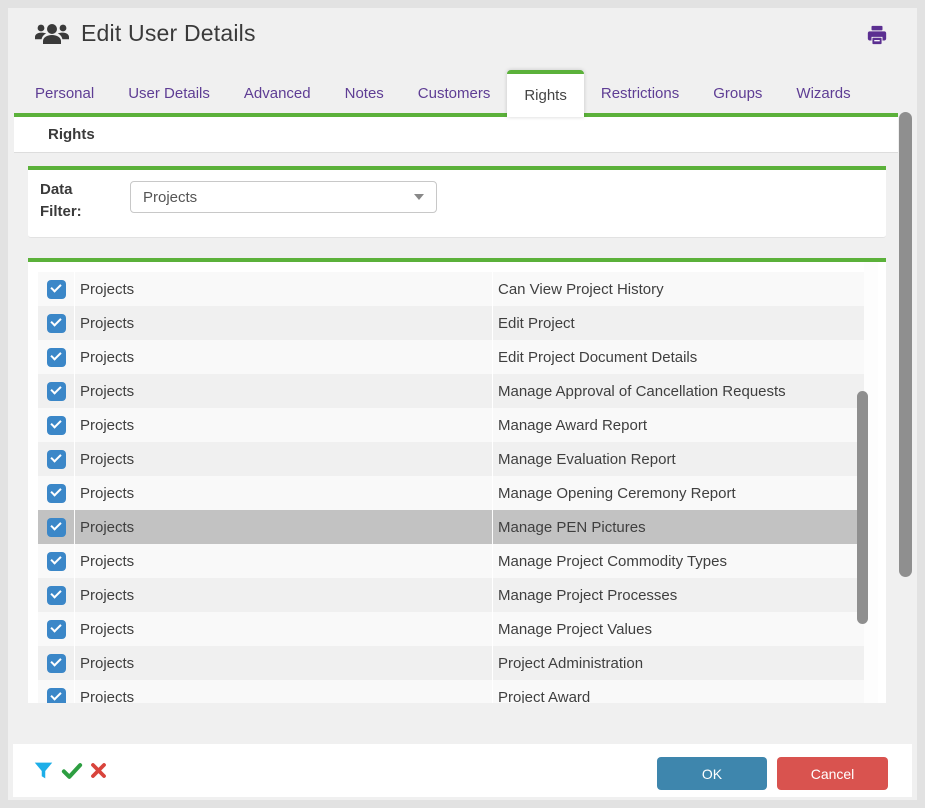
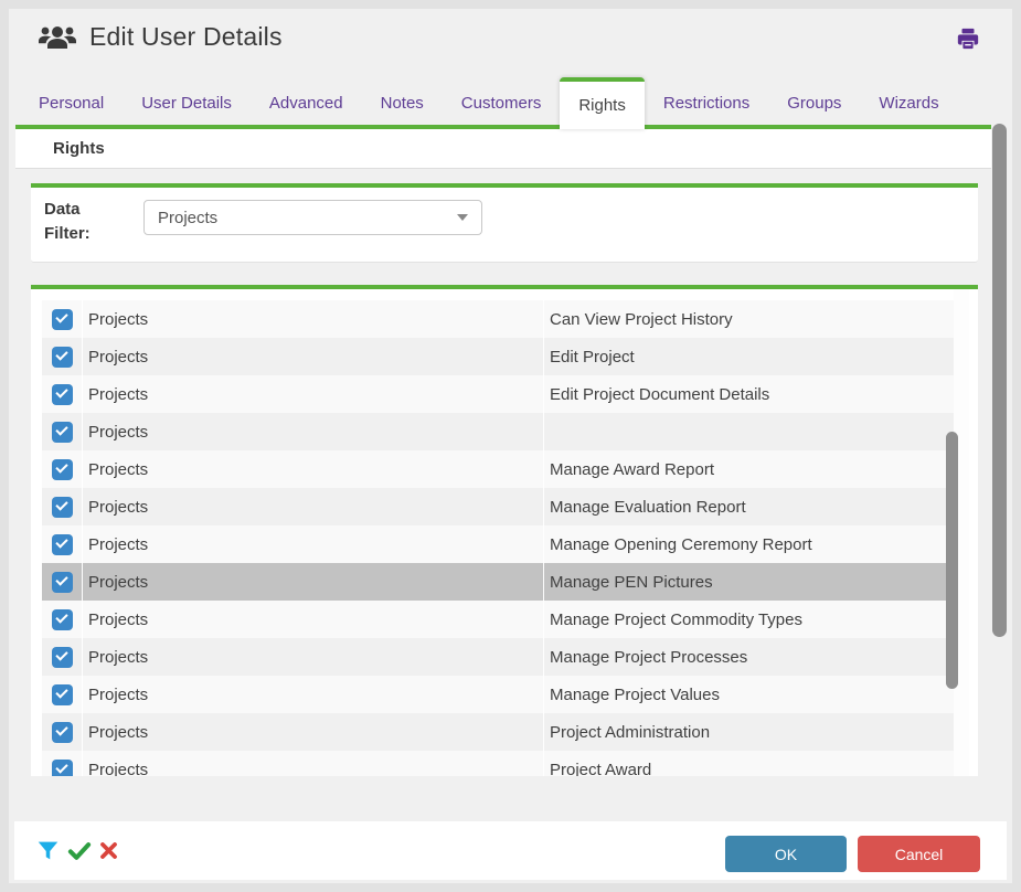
  Edit User Details
  Personal
  User Details
  Advanced
  Notes
  Customers
  Rights
  Restrictions
  Groups
  Wizards
  Rights
  Data Filter:
  Projects
  Projects
  Can View Project History
  Projects
  Edit Project
  Projects
  Edit Project Document Details
  Projects
- Manage Approval of Cancellation Requests
  Projects
  Manage Award Report
  Projects
  Manage Evaluation Report
  Projects
  Manage Opening Ceremony Report
  Projects
  Manage PEN Pictures
  Projects
  Manage Project Commodity Types
  Projects
  Manage Project Processes
  Projects
  Manage Project Values
  Projects
  Project Administration
  Projects
  Project Award
  OK
  Cancel
